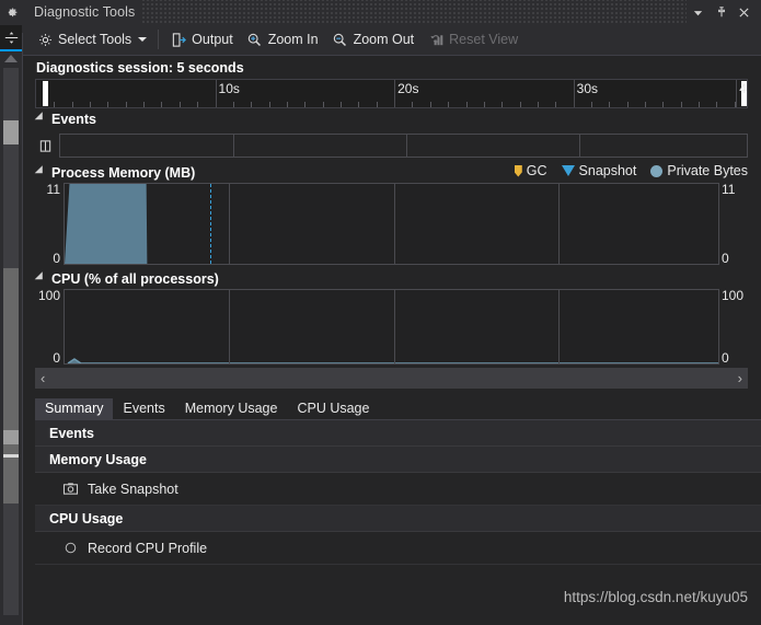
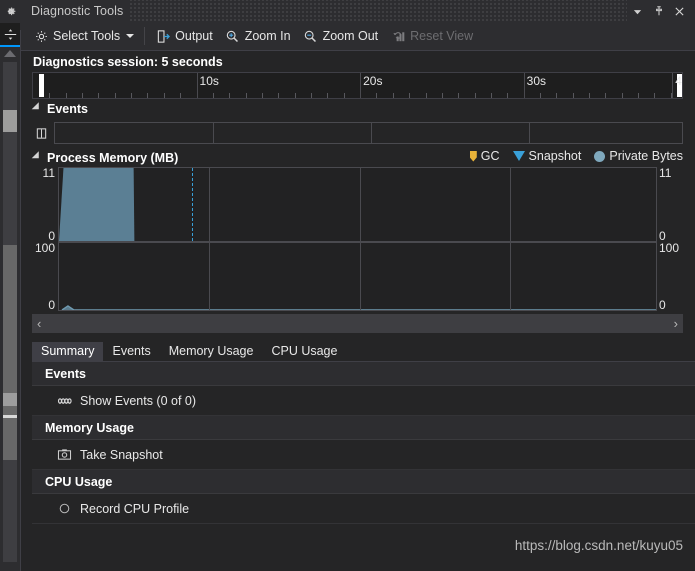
  Diagnostic Tools
  Select Tools
  Output
  Zoom In
  Zoom Out
  Reset View
  Diagnostics session: 5 seconds
  10s
  20s
  30s
  4
  Events
  Process Memory (MB)
  GC
  Snapshot
  Private Bytes
  11
  0
  11
  0
- CPU (% of all processors)
  100
  0
  100
  0
  ‹
  ›
  Summary
  Events
  Memory Usage
  CPU Usage
  Events
+ Show Events (0 of 0)
  Memory Usage
  Take Snapshot
  CPU Usage
  Record CPU Profile
  https://blog.csdn.net/kuyu05
